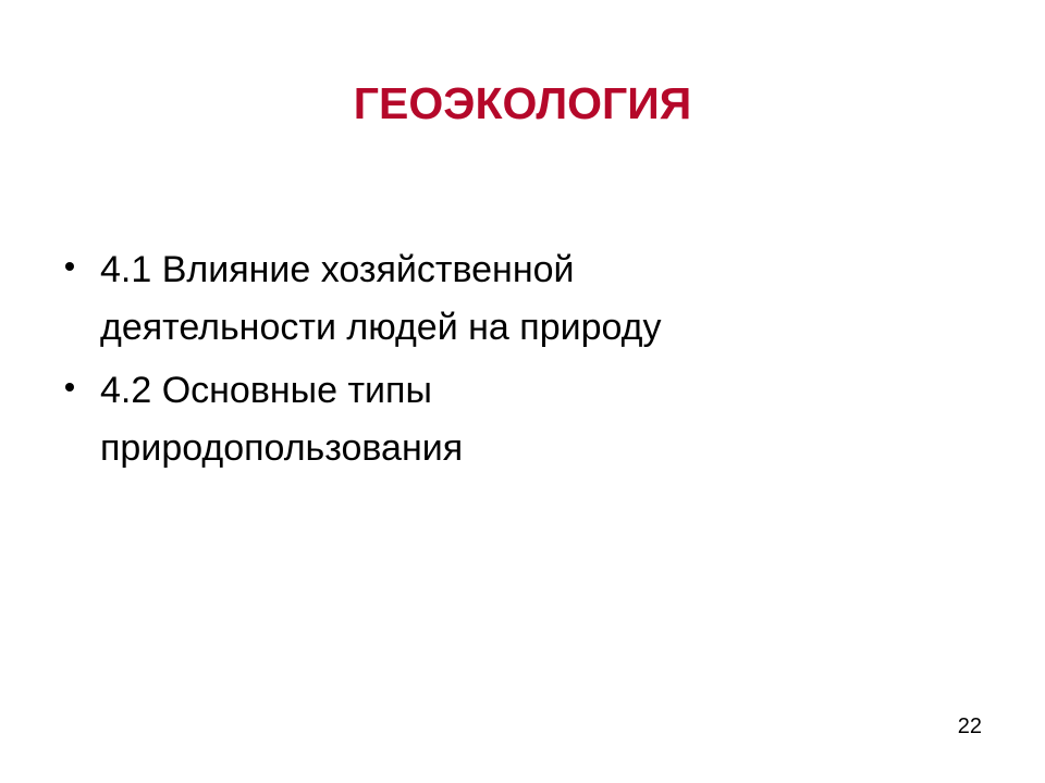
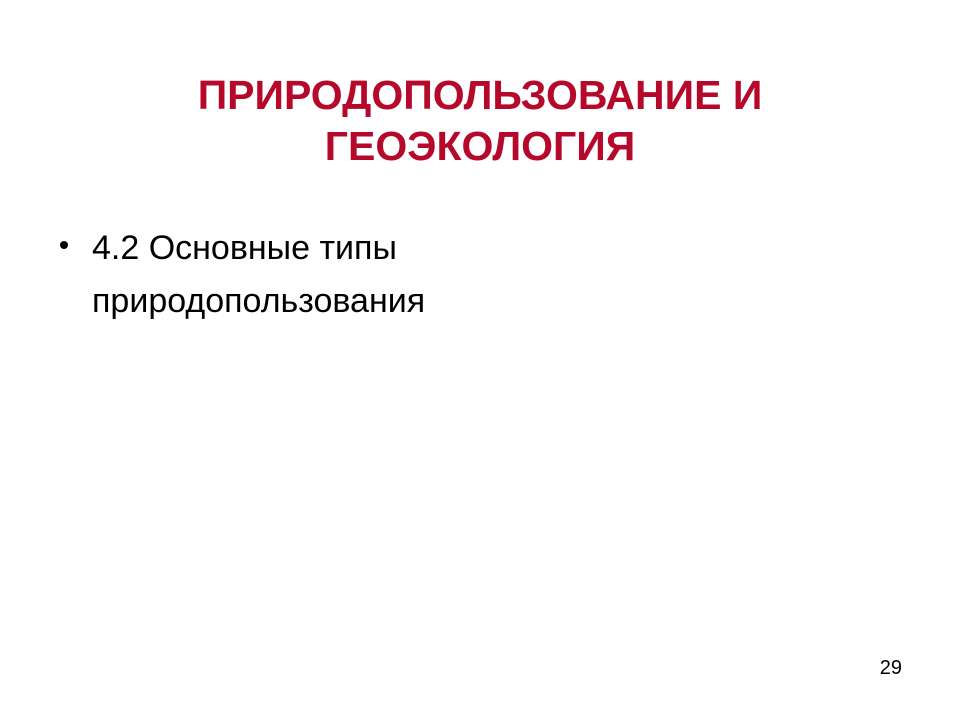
+ ПРИРОДОПОЛЬЗОВАНИЕ И
  ГЕОЭКОЛОГИЯ
- 4.1 Влияние хозяйственной
- деятельности людей на природу
  4.2 Основные типы
  природопользования
- 22
+ 29
